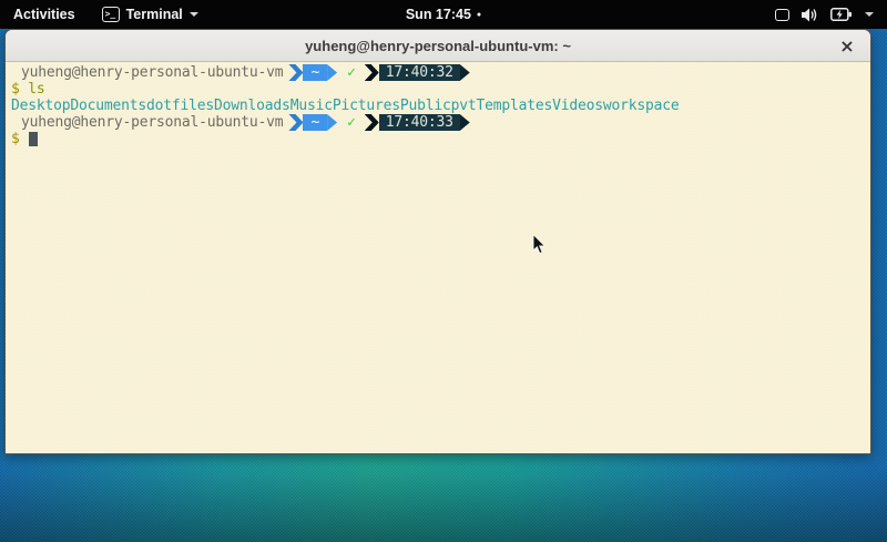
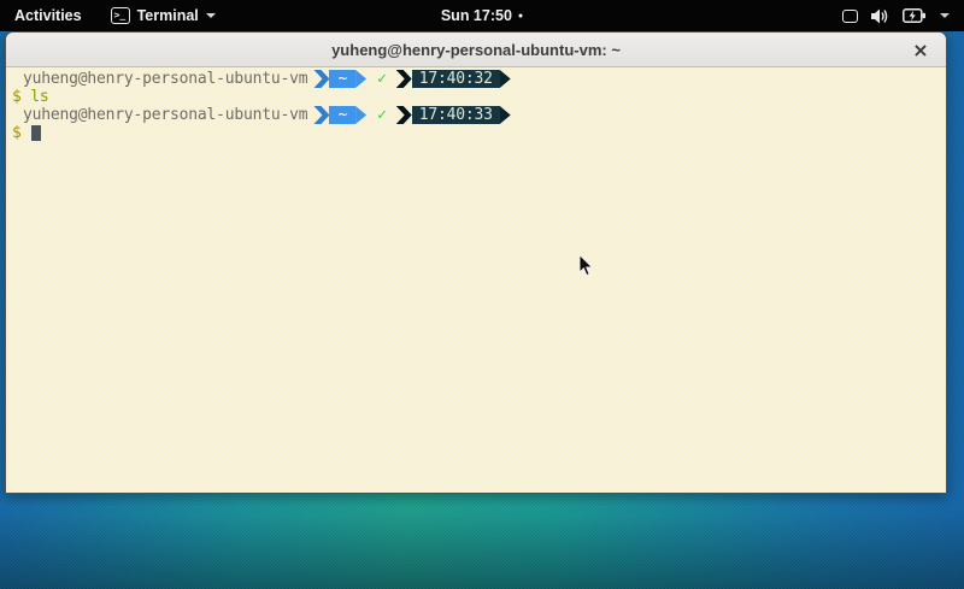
  Activities
  >_
  Terminal
- Sun 17:45
+ Sun 17:50
  yuheng@henry-personal-ubuntu-vm: ~
  ×
  yuheng@henry-personal-ubuntu-vm
  ~
  ✓
  17:40:32
  $
  ls
- Desktop
- Documents
- dotfiles
- Downloads
- Music
- Pictures
- Public
- pvt
- Templates
- Videos
- workspace
  yuheng@henry-personal-ubuntu-vm
  ~
  ✓
  17:40:33
  $
